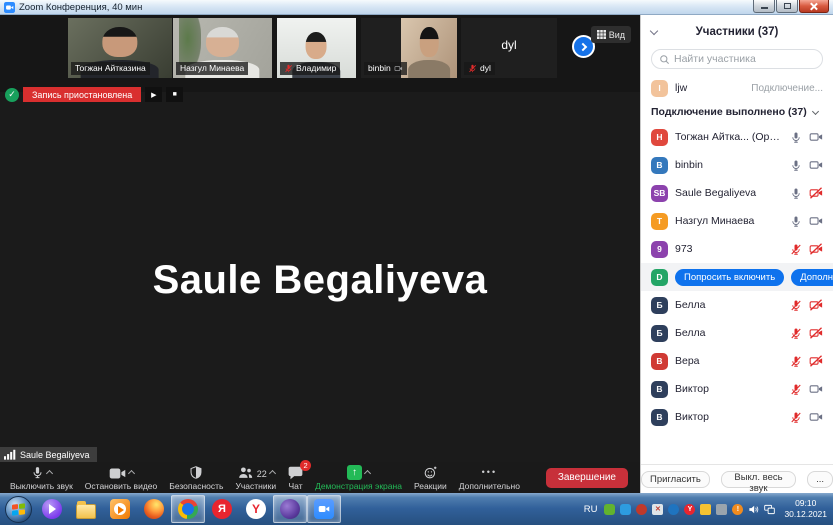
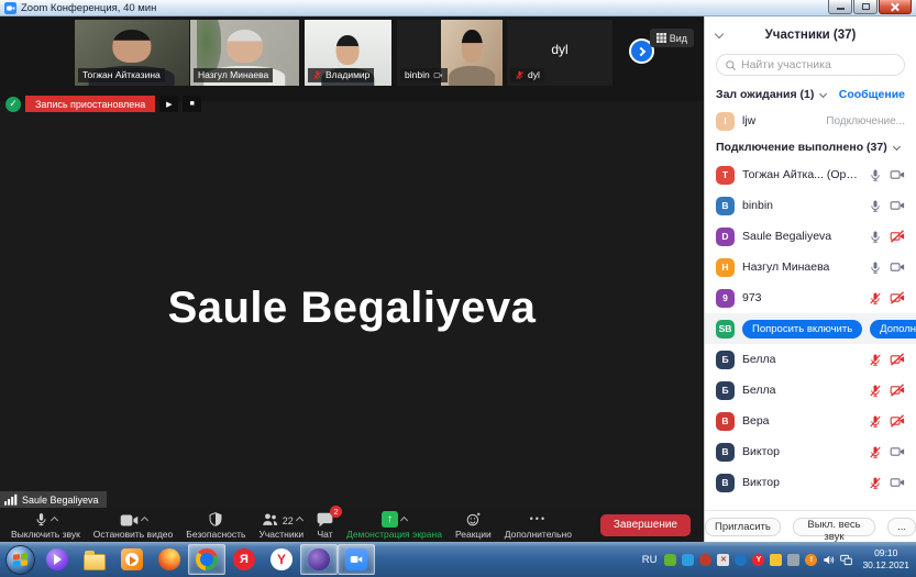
  Zoom Конференция, 40 мин
  Тогжан Айтказина
  Назгул Минаева
  Владимир
  binbin
  dyl
  dyl
  Вид
  ✓
  Запись приостановлена
  Saule Begaliyeva
  Saule Begaliyeva
  Выключить звук
  Остановить видео
  Безопасность
  22
  Участники
  2
  Чат
  ↑
  Демонстрация экрана
  Реакции
  •••
  Дополнительно
  Завершение
  Участники (37)
  Найти участника
+ Зал ожидания (1)
+ Сообщение
  l
  ljw
  Подключение...
  Подключение выполнено (37)
- Н
+ Т
  B
  binbin
- SB
+ D
  Saule Begaliyeva
- Т
+ Н
  Назгул Минаева
  9
  973
- D
+ SB
  Попросить включить
  Б
  Белла
  Б
  Белла
  В
  Вера
  В
  Виктор
  В
  Виктор
  Пригласить
  Выкл. весь звук
  ...
  Я
  Y
  RU
  09:10
  30.12.2021
